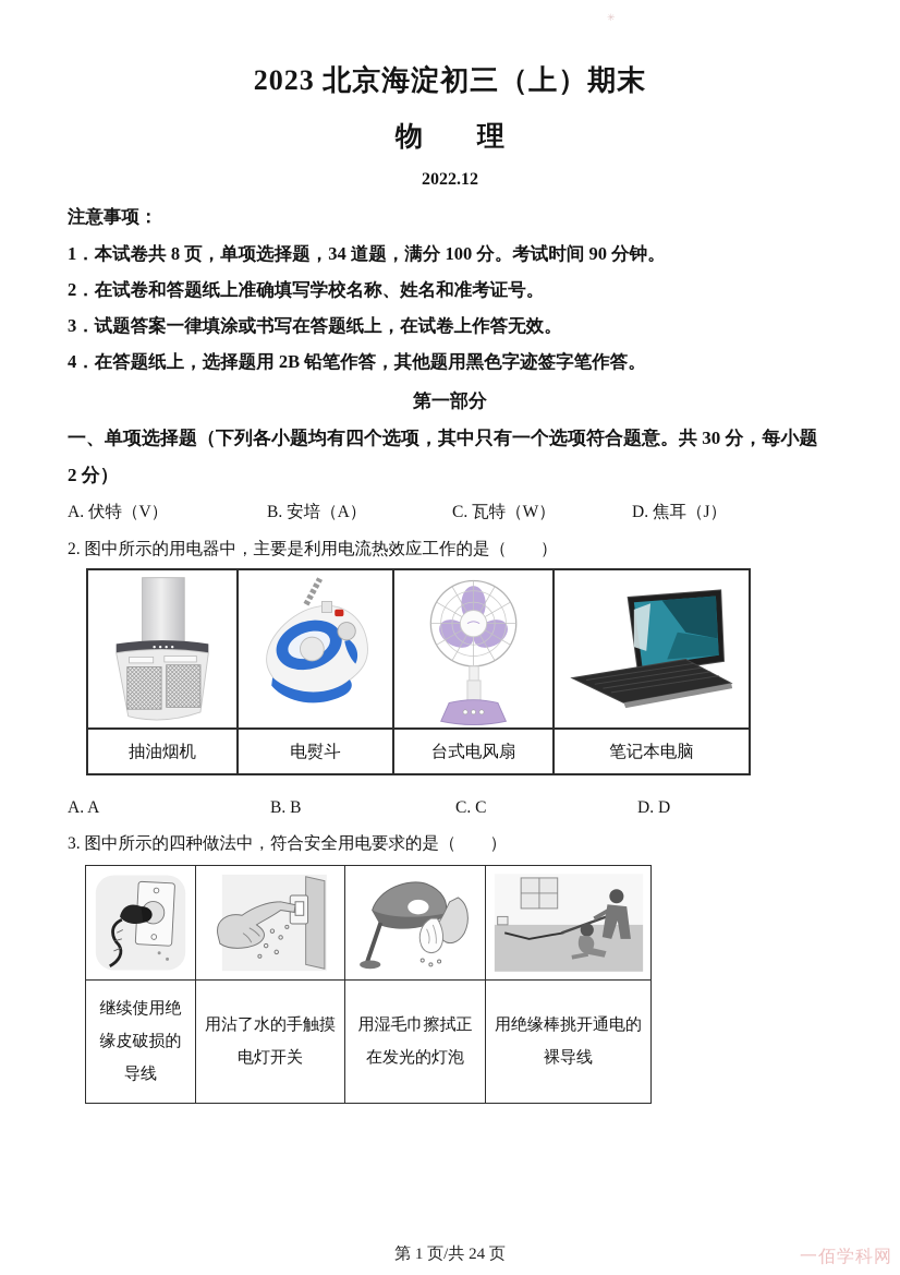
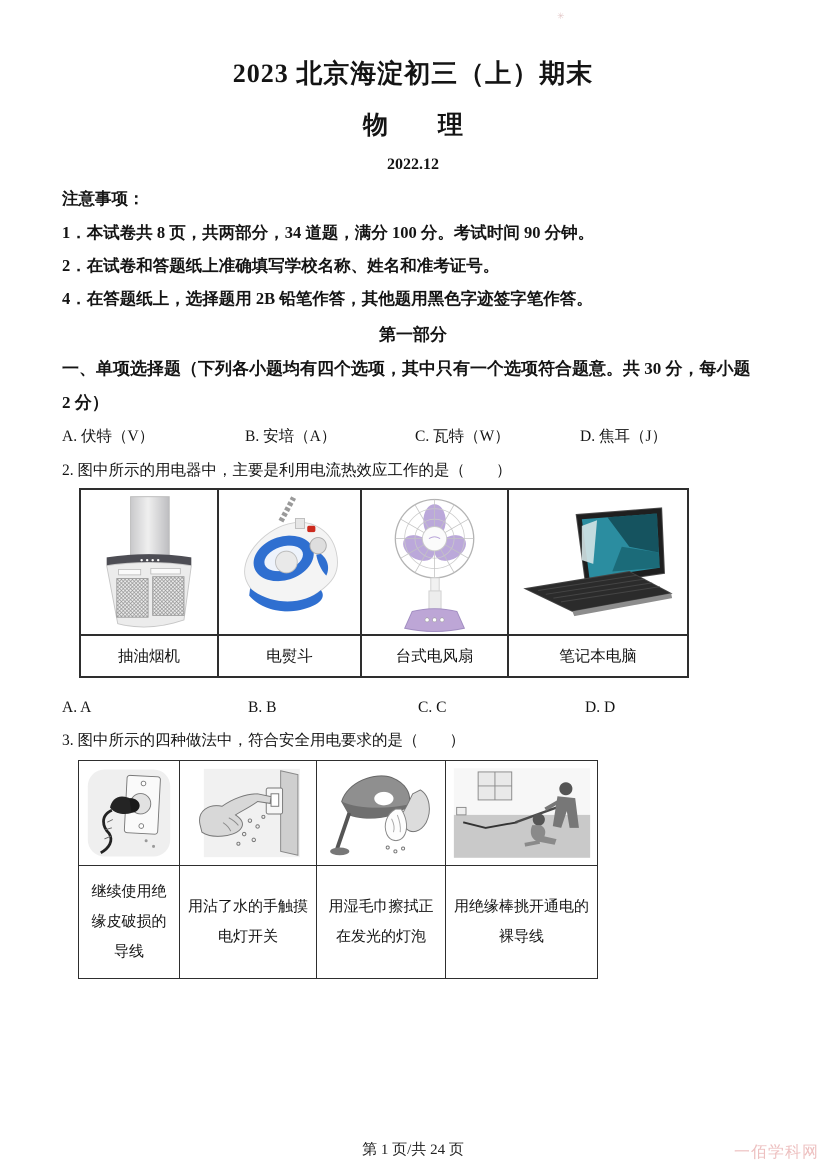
  ✳
  2023 北京海淀初三（上）期末
  物 理
  2022.12
  注意事项：
- 1．本试卷共 8 页，单项选择题，34 道题，满分 100 分。考试时间 90 分钟。
+ 1．本试卷共 8 页，共两部分，34 道题，满分 100 分。考试时间 90 分钟。
  2．在试卷和答题纸上准确填写学校名称、姓名和准考证号。
- 3．试题答案一律填涂或书写在答题纸上，在试卷上作答无效。
  4．在答题纸上，选择题用 2B 铅笔作答，其他题用黑色字迹签字笔作答。
  第一部分
  一、单项选择题（下列各小题均有四个选项，其中只有一个选项符合题意。共 30 分，每小题
  2 分）
  A. 伏特（V）
  B. 安培（A）
  C. 瓦特（W）
  D. 焦耳（J）
  2. 图中所示的用电器中，主要是利用电流热效应工作的是（ ）
  抽油烟机	电熨斗	台式电风扇	笔记本电脑
  A. A
  B. B
  C. C
  D. D
  3. 图中所示的四种做法中，符合安全用电要求的是（ ）
  继续使用绝缘皮破损的导线	用沾了水的手触摸电灯开关	用湿毛巾擦拭正在发光的灯泡	用绝缘棒挑开通电的裸导线
  第 1 页/共 24 页
  一佰学科网
